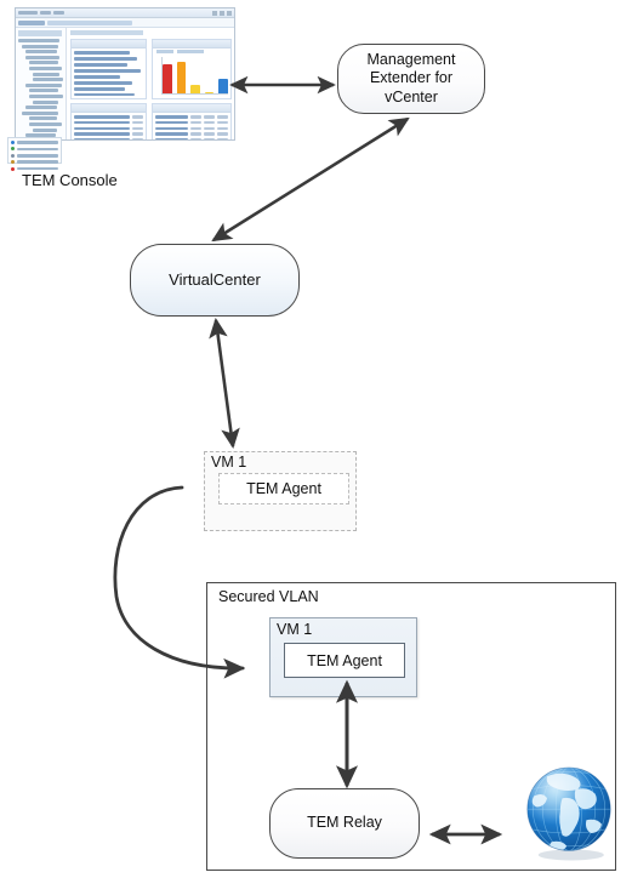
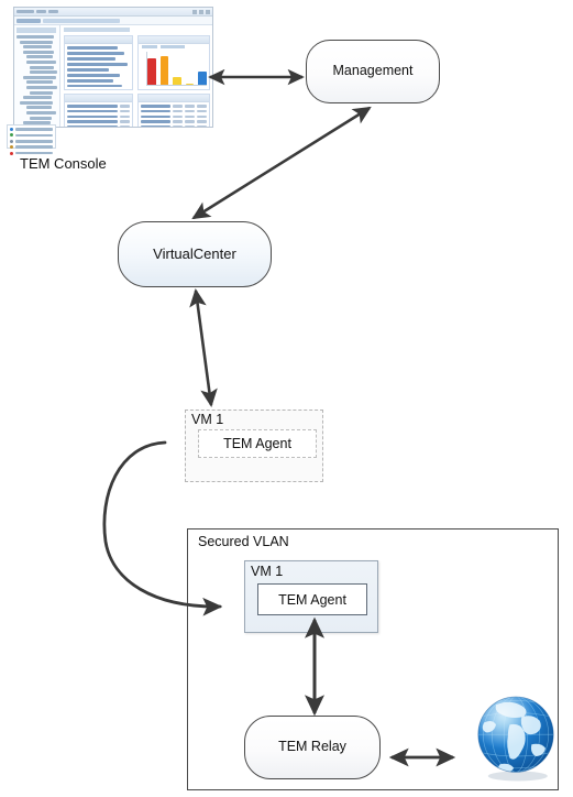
  TEM Console
  Management
- Extender for vCenter
  VirtualCenter
  VM 1
  TEM Agent
  Secured VLAN
  VM 1
  TEM Agent
  TEM Relay
